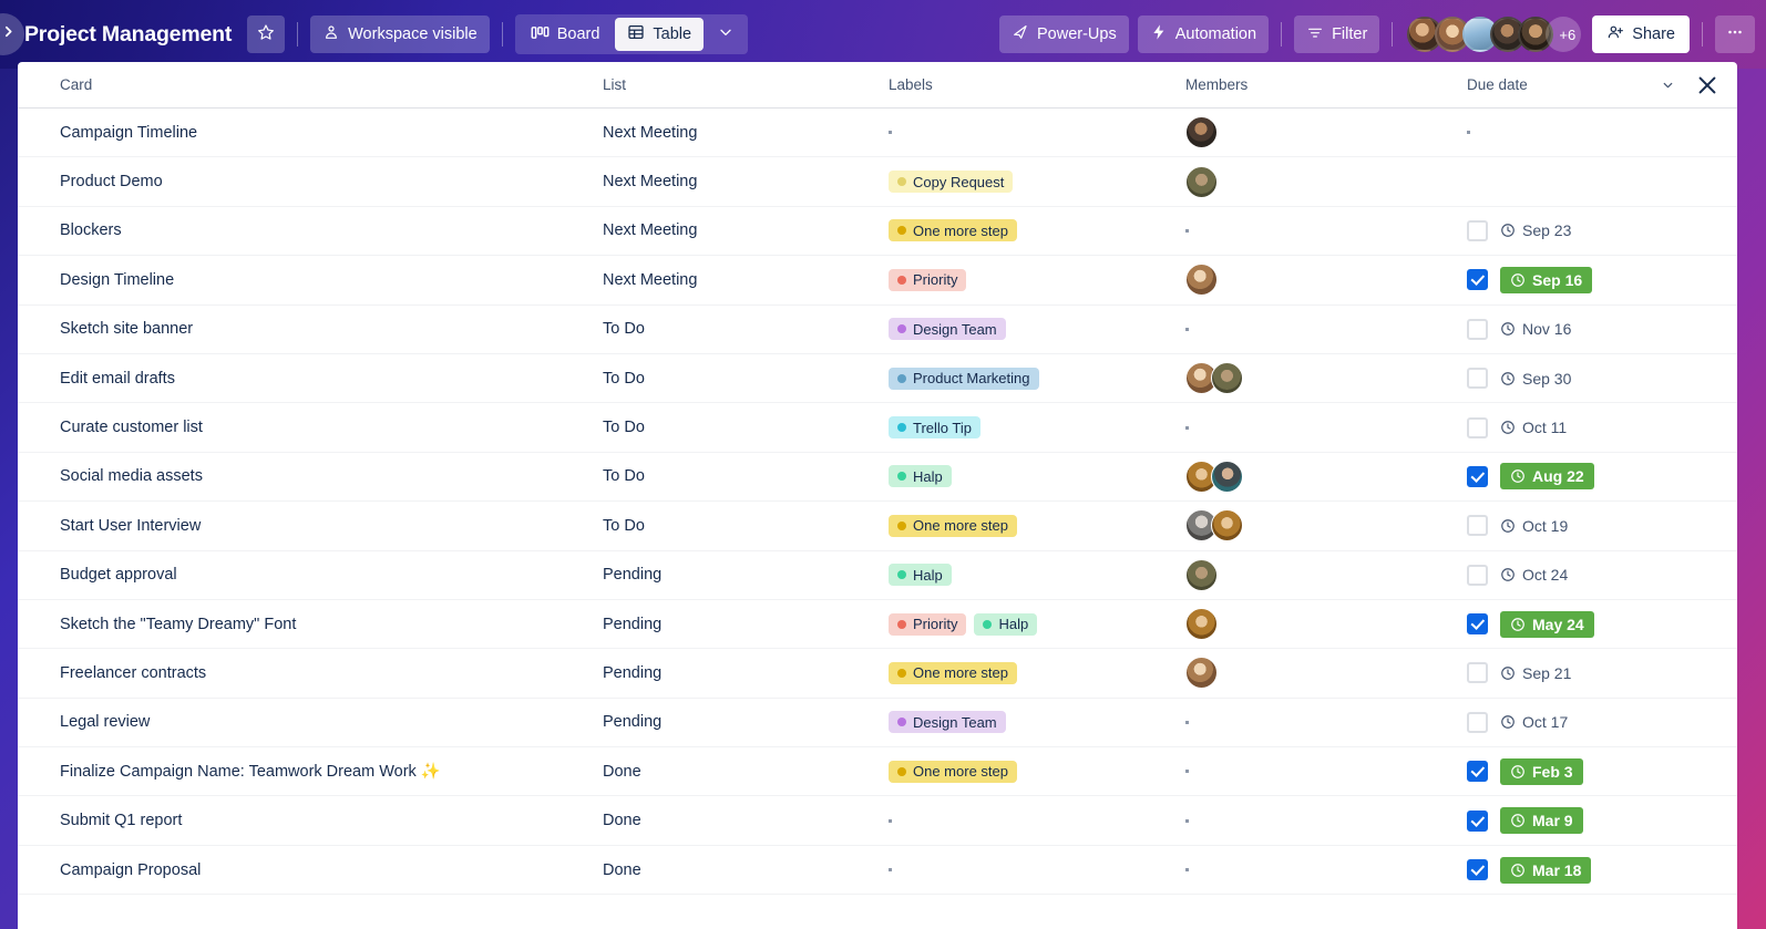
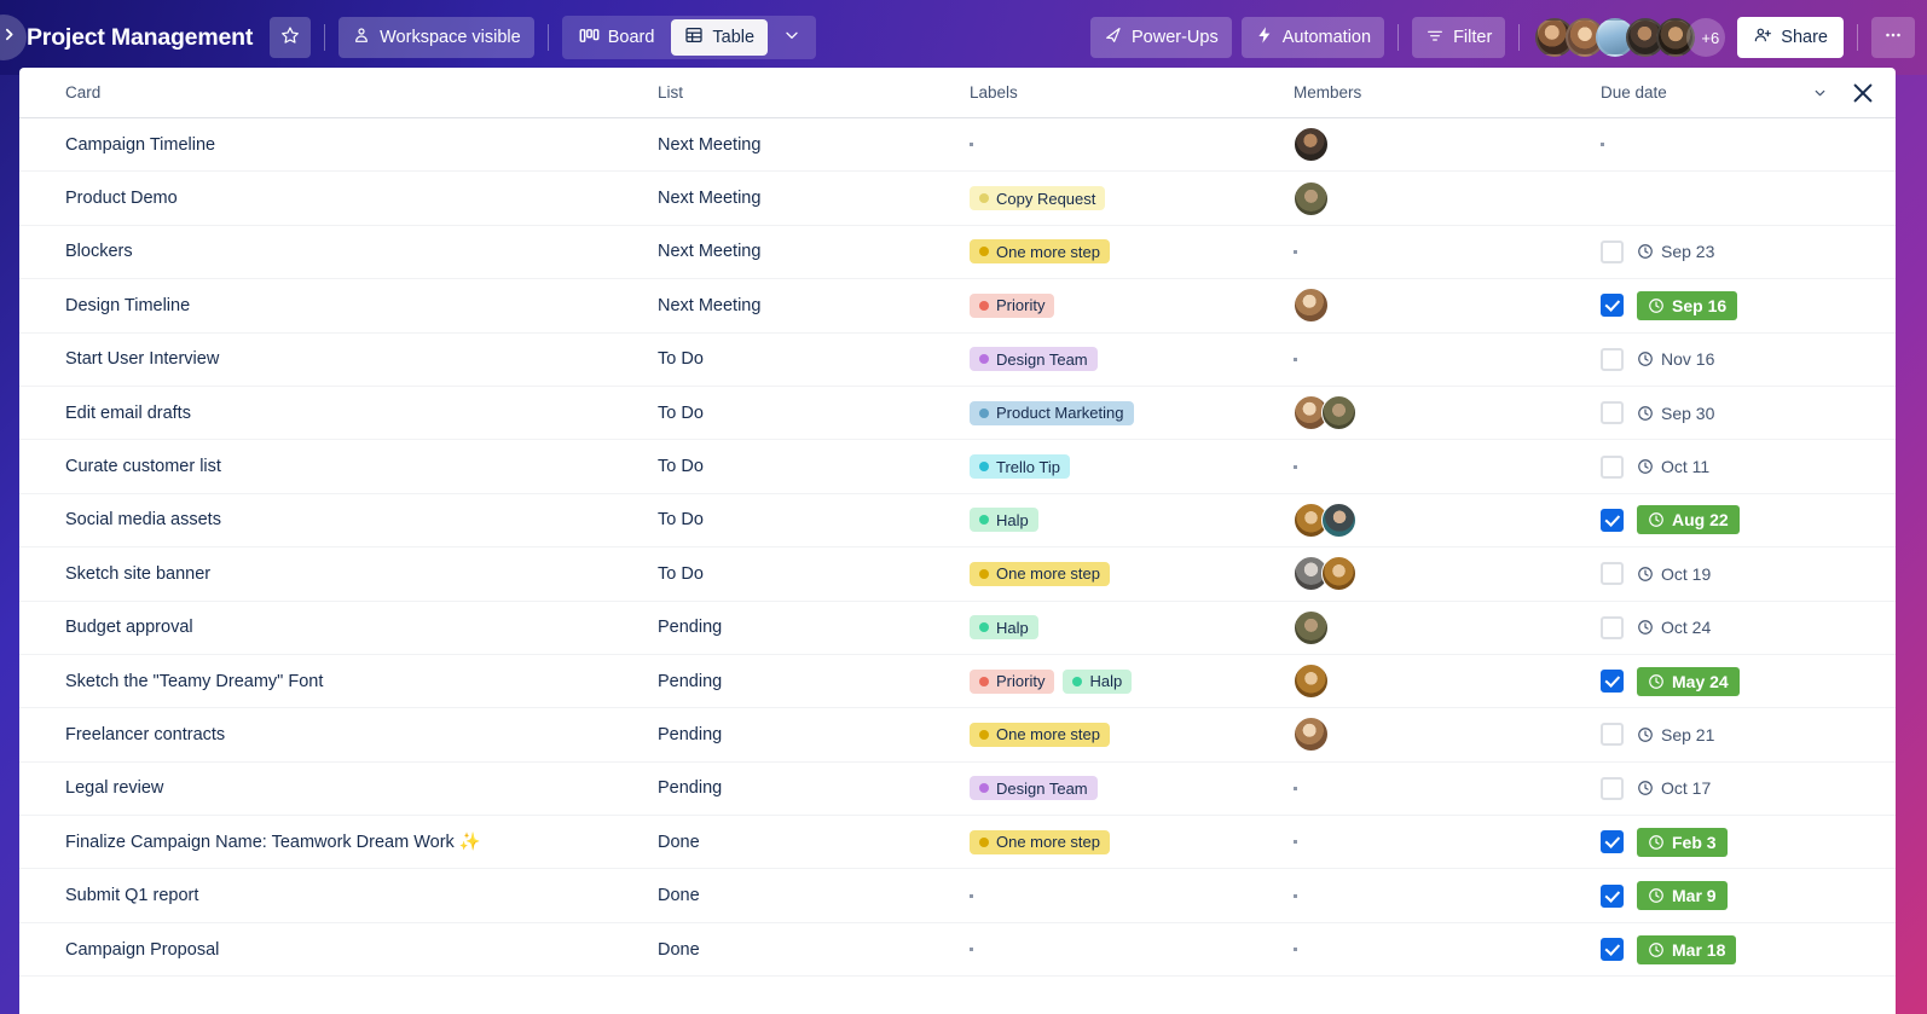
  Project Management
  Workspace visible
  Board
  Table
  Power-Ups
  Automation
  Filter
  +6
  Share
  Card
  List
  Labels
  Members
  Due date
  Campaign Timeline
  Next Meeting
  Product Demo
  Next Meeting
  Copy Request
  Blockers
  Next Meeting
  One more step
  Sep 23
  Design Timeline
  Next Meeting
  Priority
  Sep 16
- Sketch site banner
+ Start User Interview
  To Do
  Design Team
  Nov 16
  Edit email drafts
  To Do
  Product Marketing
  Sep 30
  Curate customer list
  To Do
  Trello Tip
  Oct 11
  Social media assets
  To Do
  Halp
  Aug 22
- Start User Interview
+ Sketch site banner
  To Do
  One more step
  Oct 19
  Budget approval
  Pending
  Halp
  Oct 24
  Sketch the "Teamy Dreamy" Font
  Pending
  Priority
  Halp
  May 24
  Freelancer contracts
  Pending
  One more step
  Sep 21
  Legal review
  Pending
  Design Team
  Oct 17
  Finalize Campaign Name: Teamwork Dream Work ✨
  Done
  One more step
  Feb 3
  Submit Q1 report
  Done
  Mar 9
  Campaign Proposal
  Done
  Mar 18
